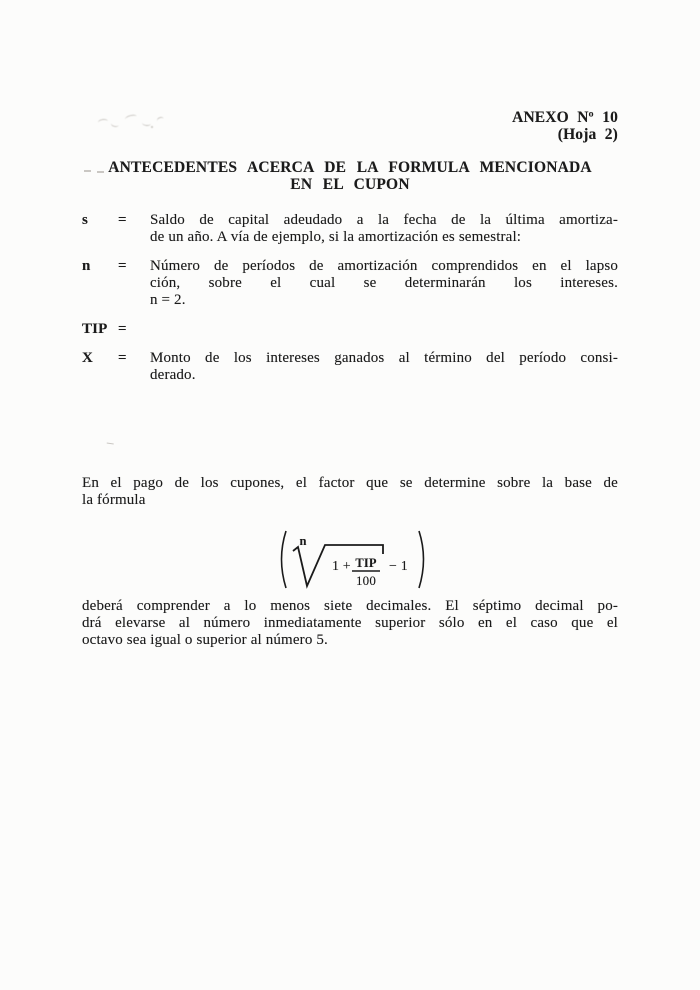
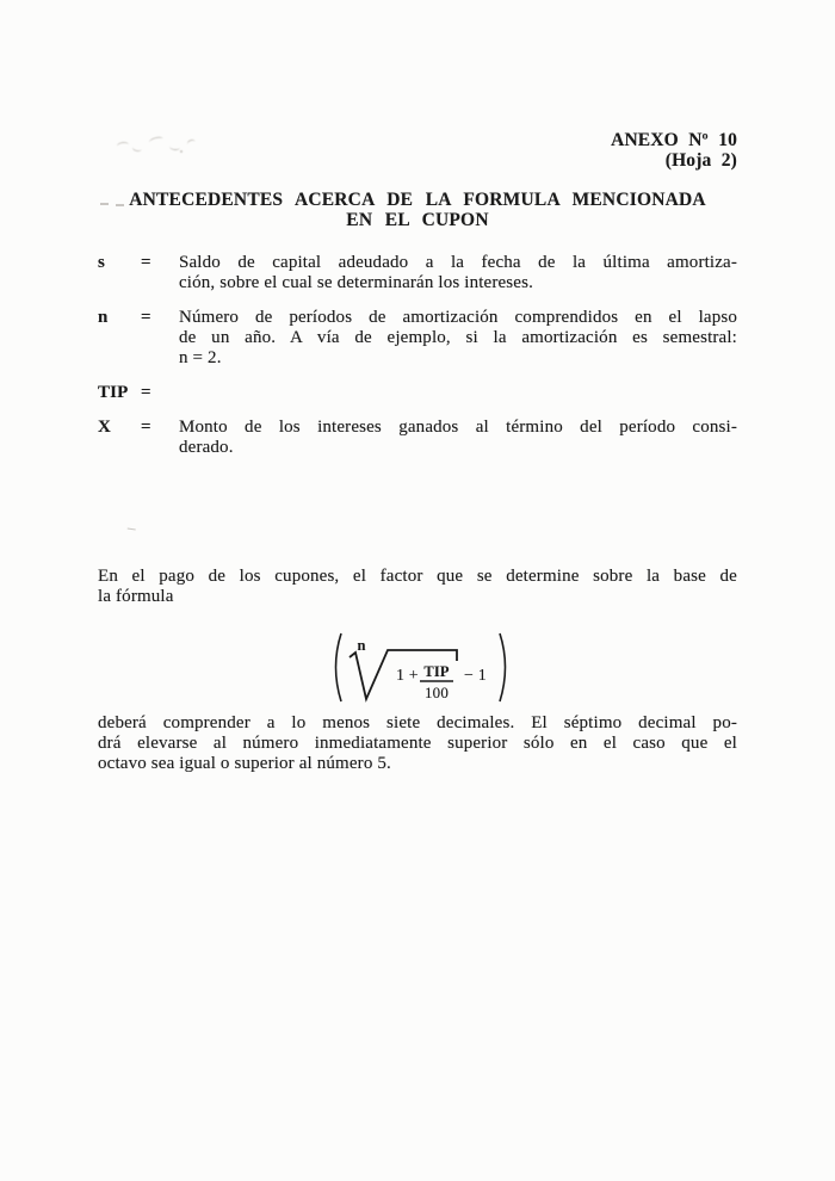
  ANEXO Nº 10
  (Hoja 2)
  ANTECEDENTES ACERCA DE LA FORMULA MENCIONADA
  EN EL CUPON
  s
  =
  Saldo de capital adeudado a la fecha de la última amortiza-
- de un año. A vía de ejemplo, si la amortización es semestral:
+ ción, sobre el cual se determinarán los intereses.
  n
  =
  Número de períodos de amortización comprendidos en el lapso
- ción, sobre el cual se determinarán los intereses.
+ de un año. A vía de ejemplo, si la amortización es semestral:
  n = 2.
  TIP
  =
  X
  =
  Monto de los intereses ganados al término del período consi-
  derado.
  En el pago de los cupones, el factor que se determine sobre la base de
  la fórmula
  n
  1 +
  TIP
  100
  − 1
  deberá comprender a lo menos siete decimales. El séptimo decimal po-
  drá elevarse al número inmediatamente superior sólo en el caso que el
  octavo sea igual o superior al número 5.
